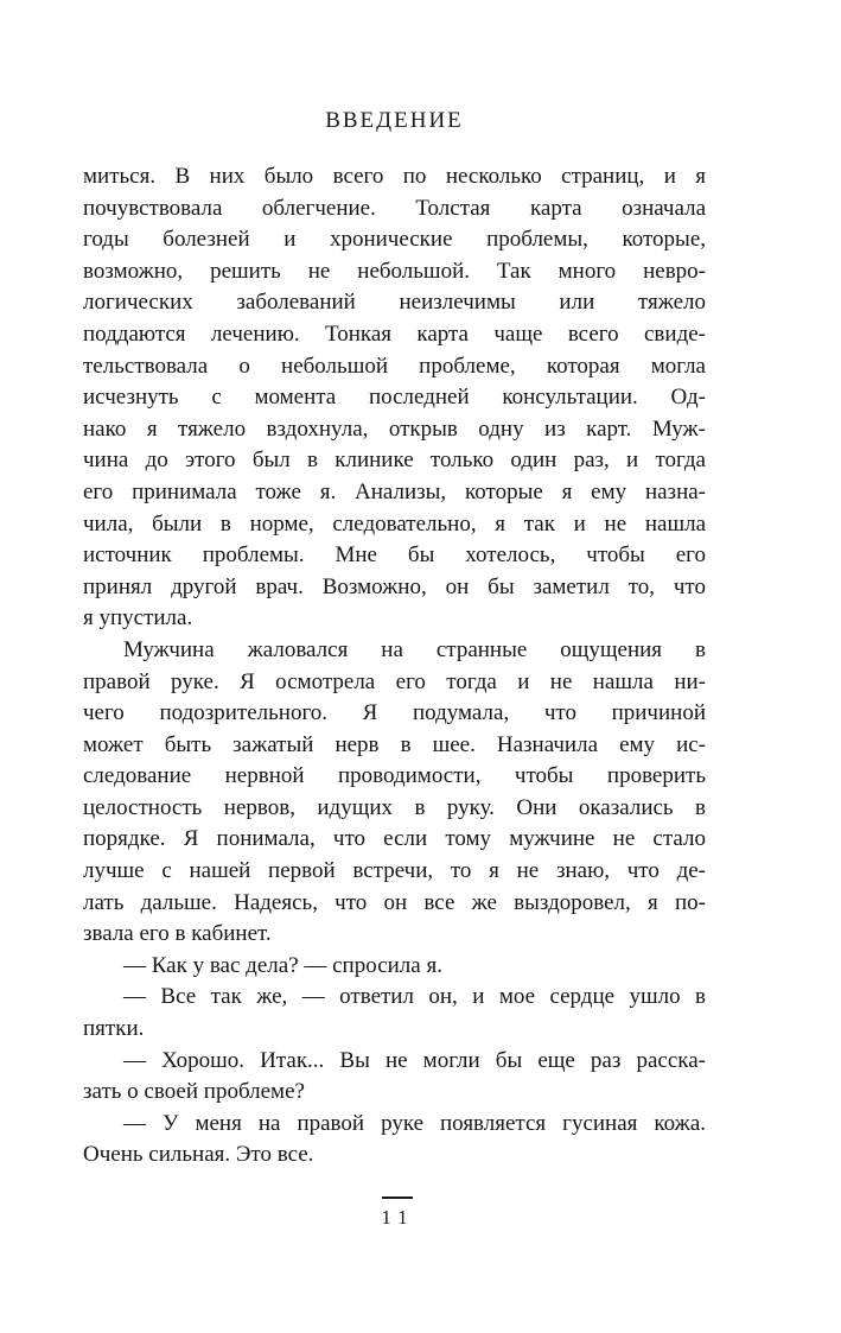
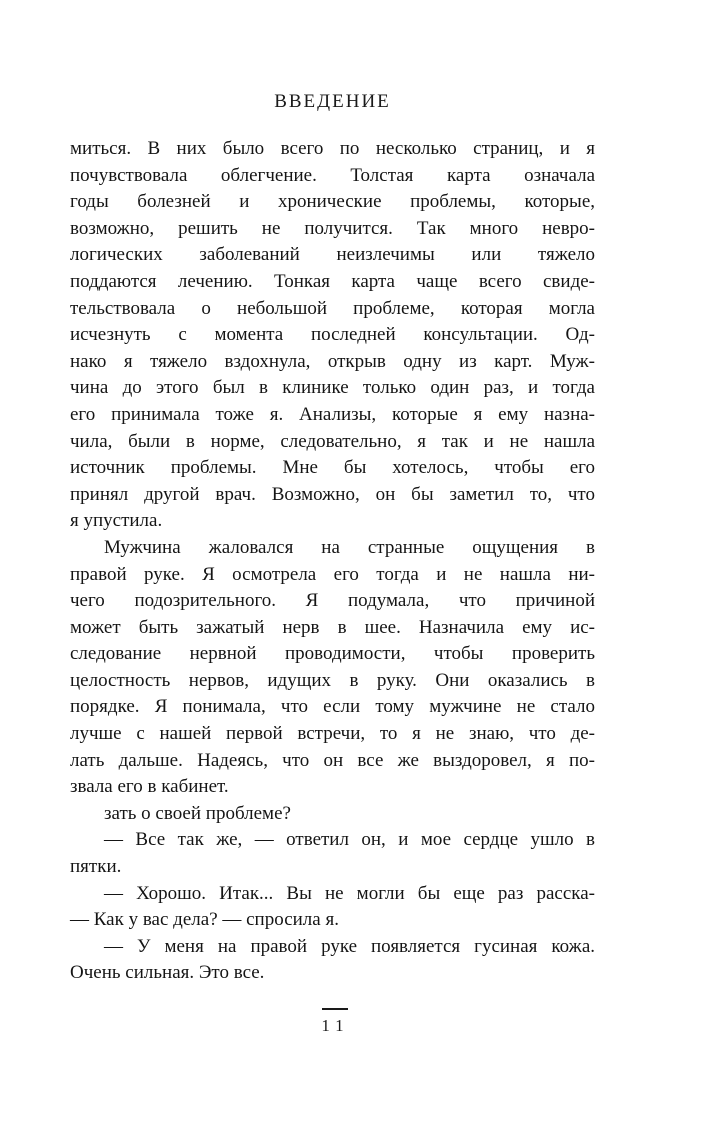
  ВВЕДЕНИЕ
  миться. В них было всего по несколько страниц, и я
  почувствовала облегчение. Толстая карта означала
  годы болезней и хронические проблемы, которые,
- возможно, решить не небольшой. Так много невро-
+ возможно, решить не получится. Так много невро-
  логических заболеваний неизлечимы или тяжело
  поддаются лечению. Тонкая карта чаще всего свиде-
  тельствовала о небольшой проблеме, которая могла
  исчезнуть с момента последней консультации. Од-
  нако я тяжело вздохнула, открыв одну из карт. Муж-
  чина до этого был в клинике только один раз, и тогда
  его принимала тоже я. Анализы, которые я ему назна-
  чила, были в норме, следовательно, я так и не нашла
  источник проблемы. Мне бы хотелось, чтобы его
  принял другой врач. Возможно, он бы заметил то, что
  я упустила.
  Мужчина жаловался на странные ощущения в
  правой руке. Я осмотрела его тогда и не нашла ни-
  чего подозрительного. Я подумала, что причиной
  может быть зажатый нерв в шее. Назначила ему ис-
  следование нервной проводимости, чтобы проверить
  целостность нервов, идущих в руку. Они оказались в
  порядке. Я понимала, что если тому мужчине не стало
  лучше с нашей первой встречи, то я не знаю, что де-
  лать дальше. Надеясь, что он все же выздоровел, я по-
  звала его в кабинет.
- — Как у вас дела? — спросила я.
+ зать о своей проблеме?
  — Все так же, — ответил он, и мое сердце ушло в
  пятки.
  — Хорошо. Итак... Вы не могли бы еще раз расска-
- зать о своей проблеме?
+ — Как у вас дела? — спросила я.
  — У меня на правой руке появляется гусиная кожа.
  Очень сильная. Это все.
  11
